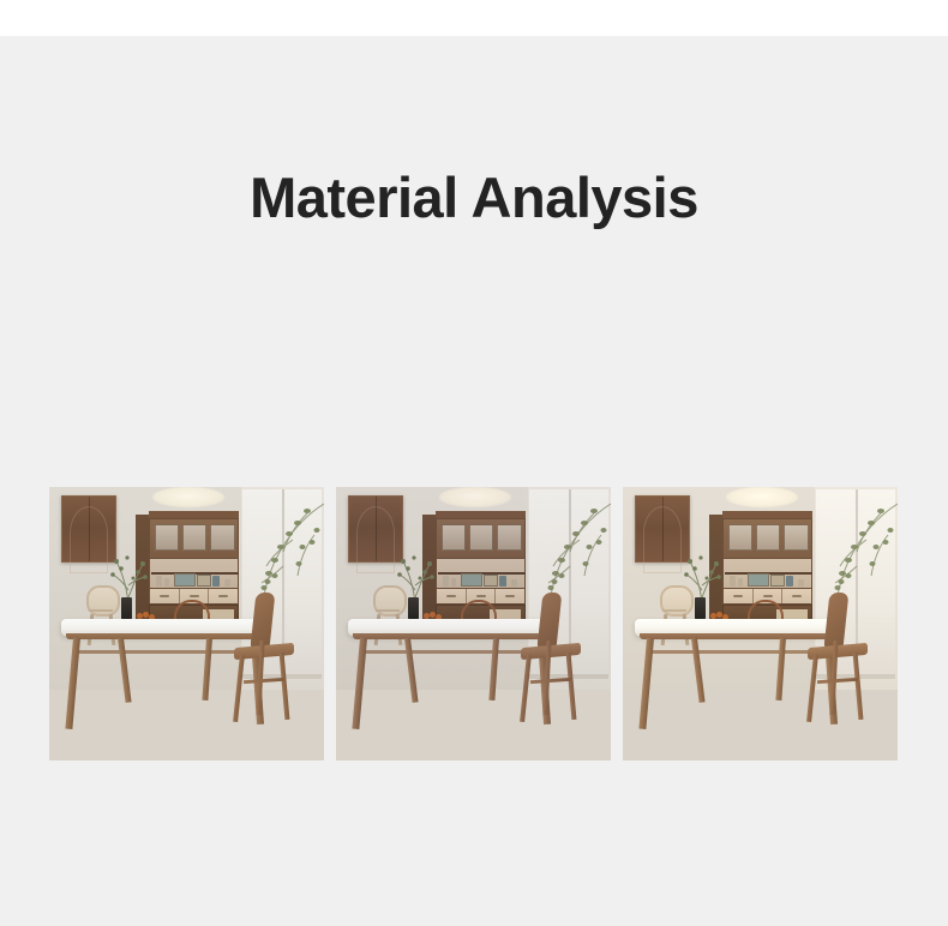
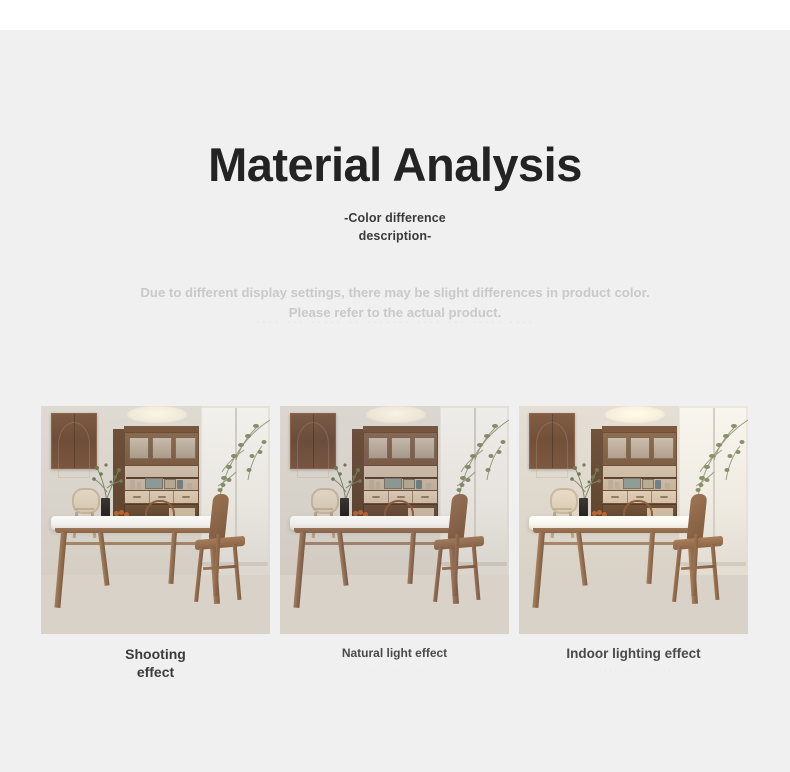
  Material Analysis
+ -Color difference
+ description-
+ · ·· ···· ······ ··· ····· ·· ······ ··· ···· ··· ····· ·· ······· ···· ··· ····· ····
+ Due to different display settings, there may be slight differences in product color. Please refer to the actual product.
+ Shooting
+ effect
+ ······ ····
+ Natural light effect
+ Indoor lighting effect
